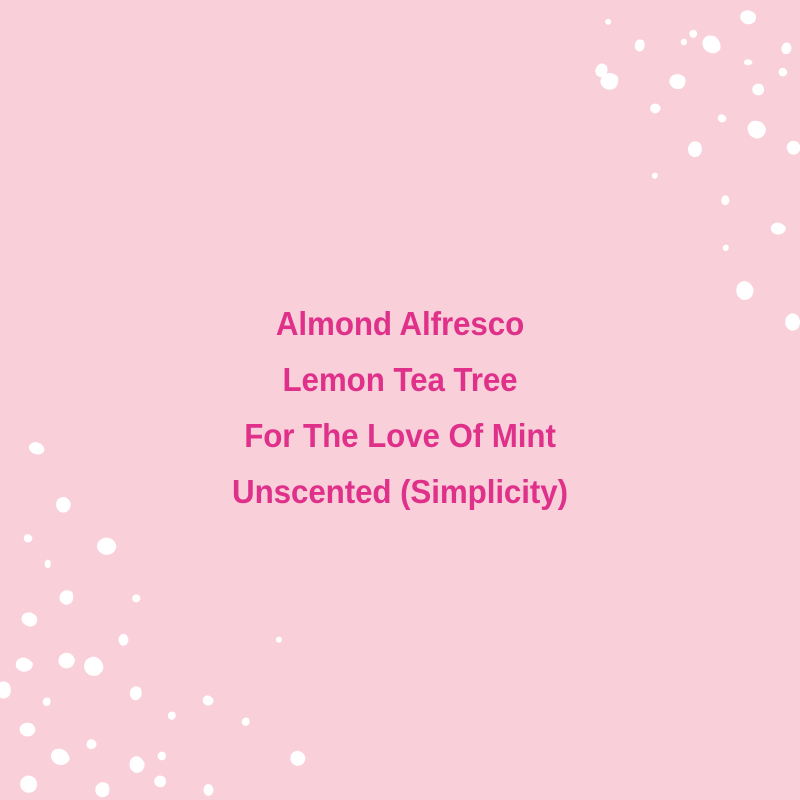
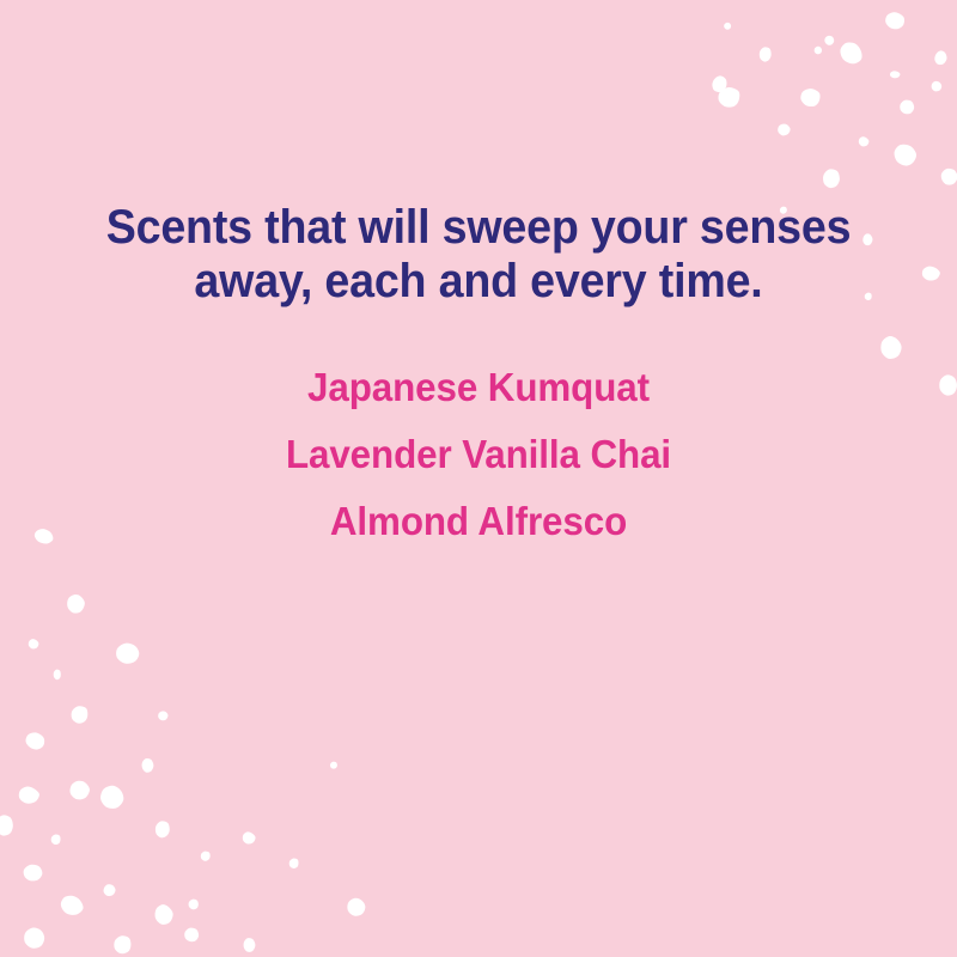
+ Scents that will sweep your senses
+ away, each and every time.
+ Japanese Kumquat
+ Lavender Vanilla Chai
  Almond Alfresco
- Lemon Tea Tree
- For The Love Of Mint
- Unscented (Simplicity)
